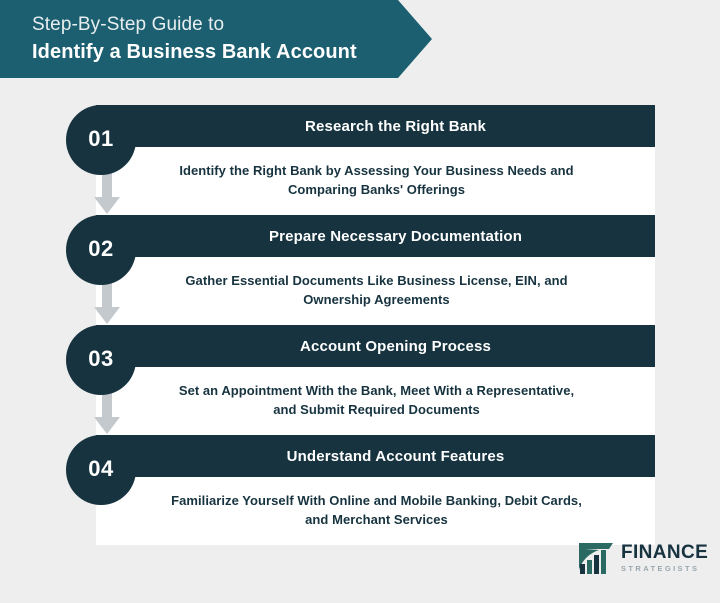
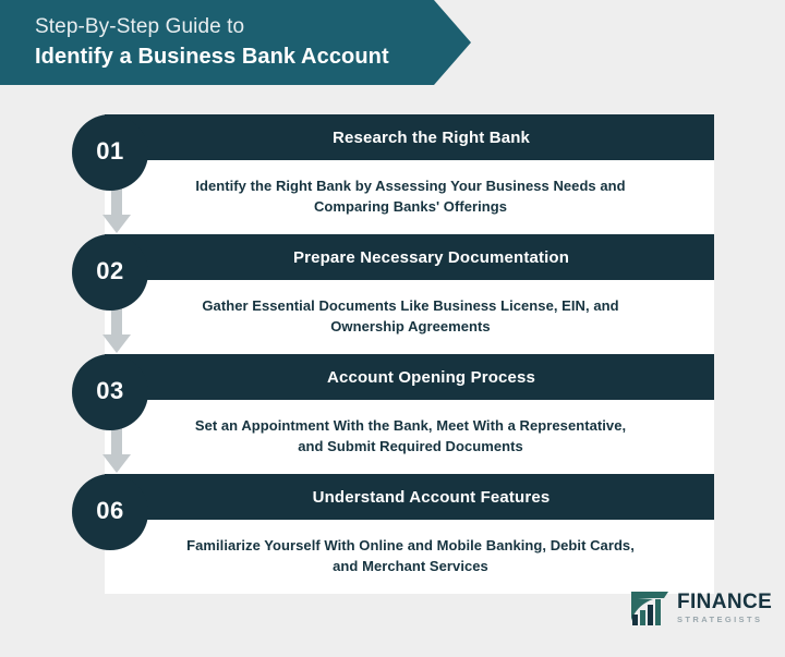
  Step-By-Step Guide to
  Identify a Business Bank Account
  01
  Research the Right Bank
  Identify the Right Bank by Assessing Your Business Needs and Comparing Banks' Offerings
  02
  Prepare Necessary Documentation
  Gather Essential Documents Like Business License, EIN, and Ownership Agreements
  03
  Account Opening Process
  Set an Appointment With the Bank, Meet With a Representative, and Submit Required Documents
- 04
+ 06
  Understand Account Features
  Familiarize Yourself With Online and Mobile Banking, Debit Cards, and Merchant Services
  FINANCE
  STRATEGISTS
